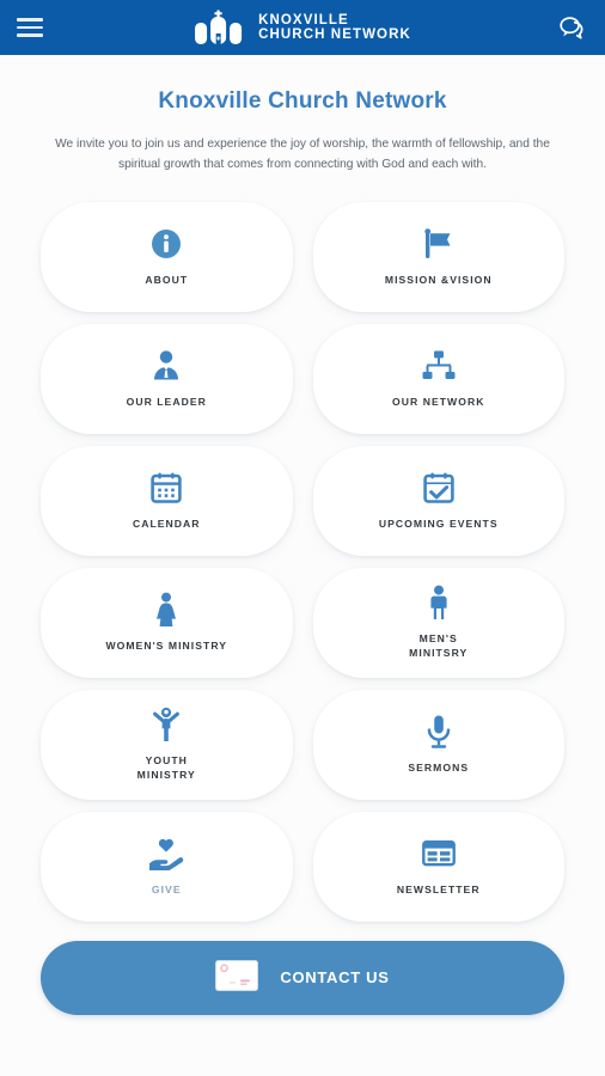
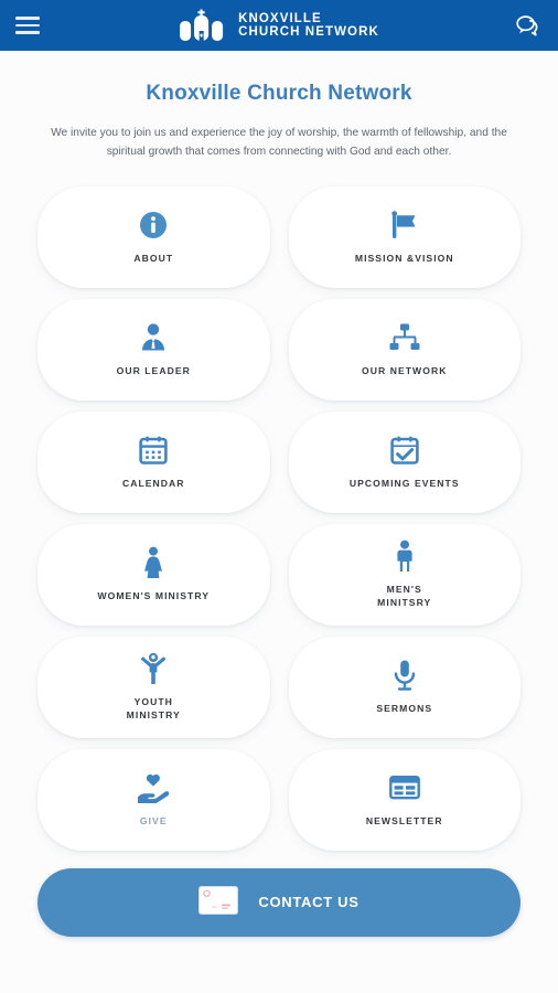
  KNOXVILLE
  CHURCH NETWORK
  Knoxville Church Network
- We invite you to join us and experience the joy of worship, the warmth of fellowship, and the spiritual growth that comes from connecting with God and each with.
+ We invite you to join us and experience the joy of worship, the warmth of fellowship, and the spiritual growth that comes from connecting with God and each other.
  ABOUT
  MISSION &VISION
  OUR LEADER
  OUR NETWORK
  CALENDAR
  UPCOMING EVENTS
  WOMEN'S MINISTRY
  MEN'S
  MINITSRY
  YOUTH
  MINISTRY
  SERMONS
  GIVE
  NEWSLETTER
  CONTACT US
